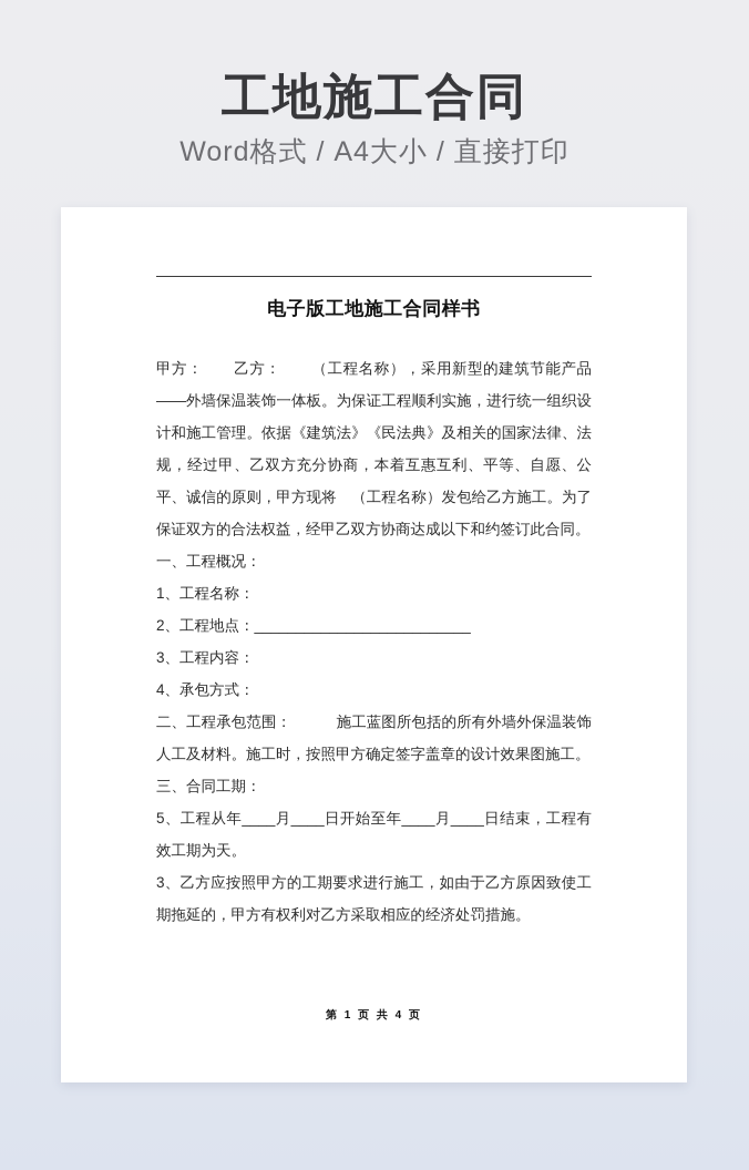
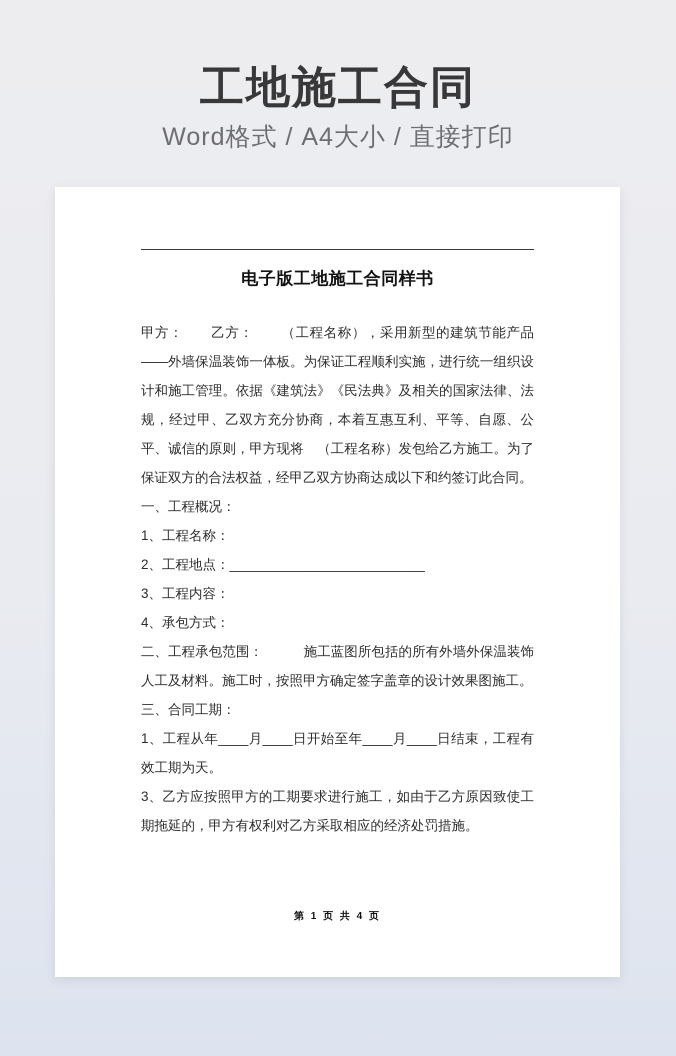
  工地施工合同
  Word格式 / A4大小 / 直接打印
  电子版工地施工合同样书
  甲方： 乙方： （工程名称），采用新型的建筑节能产品——外墙保温装饰一体板。为保证工程顺利实施，进行统一组织设计和施工管理。依据《建筑法》《民法典》及相关的国家法律、法规，经过甲、乙双方充分协商，本着互惠互利、平等、自愿、公平、诚信的原则，甲方现将 （工程名称）发包给乙方施工。为了保证双方的合法权益，经甲乙双方协商达成以下和约签订此合同。
  一、工程概况：
  1、工程名称：
  2、工程地点：__________________________
  3、工程内容：
  4、承包方式：
  二、工程承包范围： 施工蓝图所包括的所有外墙外保温装饰人工及材料。施工时，按照甲方确定签字盖章的设计效果图施工。
  三、合同工期：
- 5、工程从年____月____日开始至年____月____日结束，工程有效工期为天。
+ 1、工程从年____月____日开始至年____月____日结束，工程有效工期为天。
  3、乙方应按照甲方的工期要求进行施工，如由于乙方原因致使工期拖延的，甲方有权利对乙方采取相应的经济处罚措施。
  第 1 页 共 4 页
